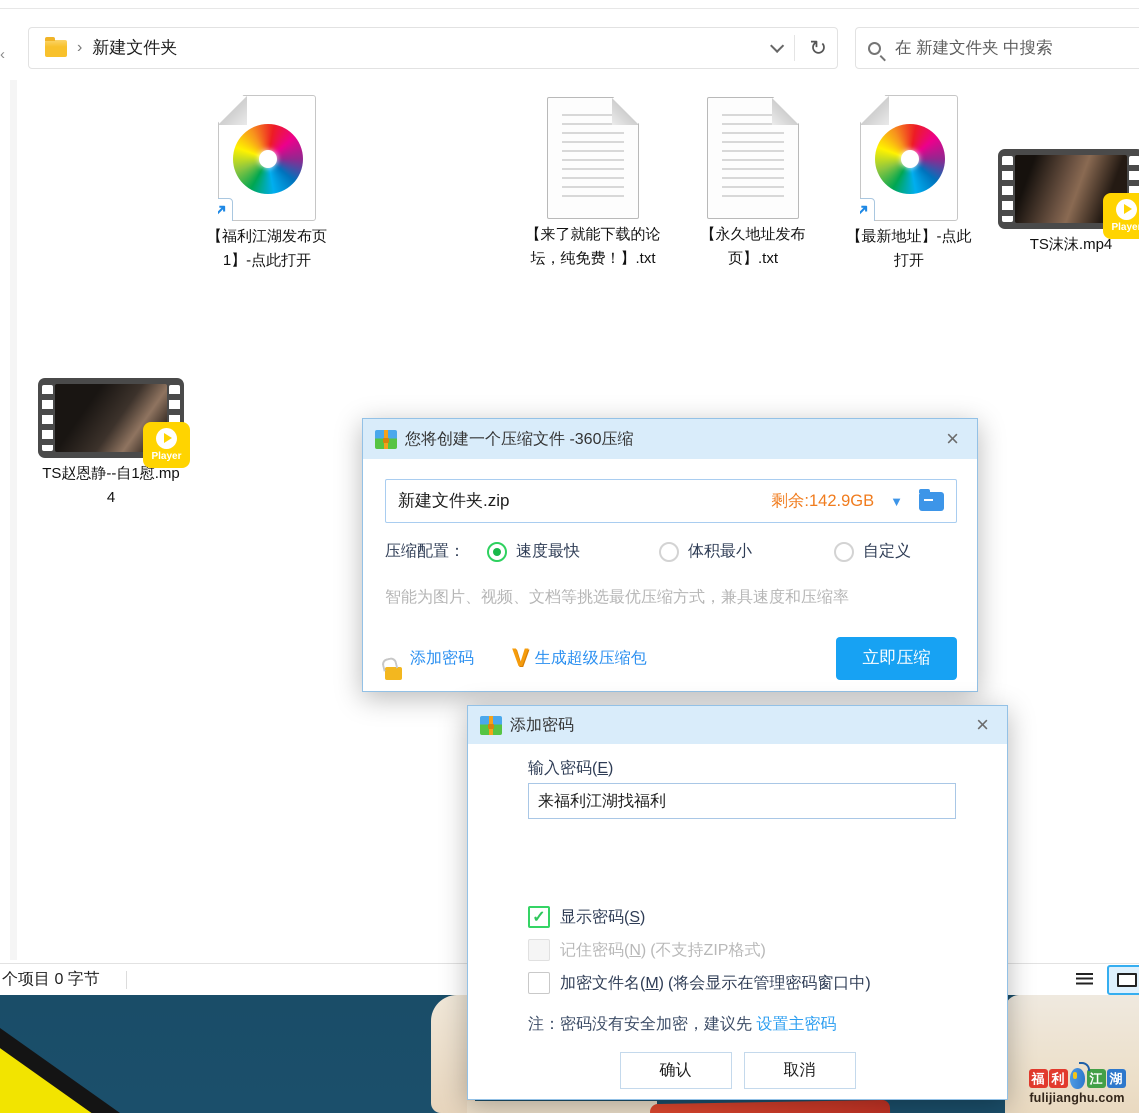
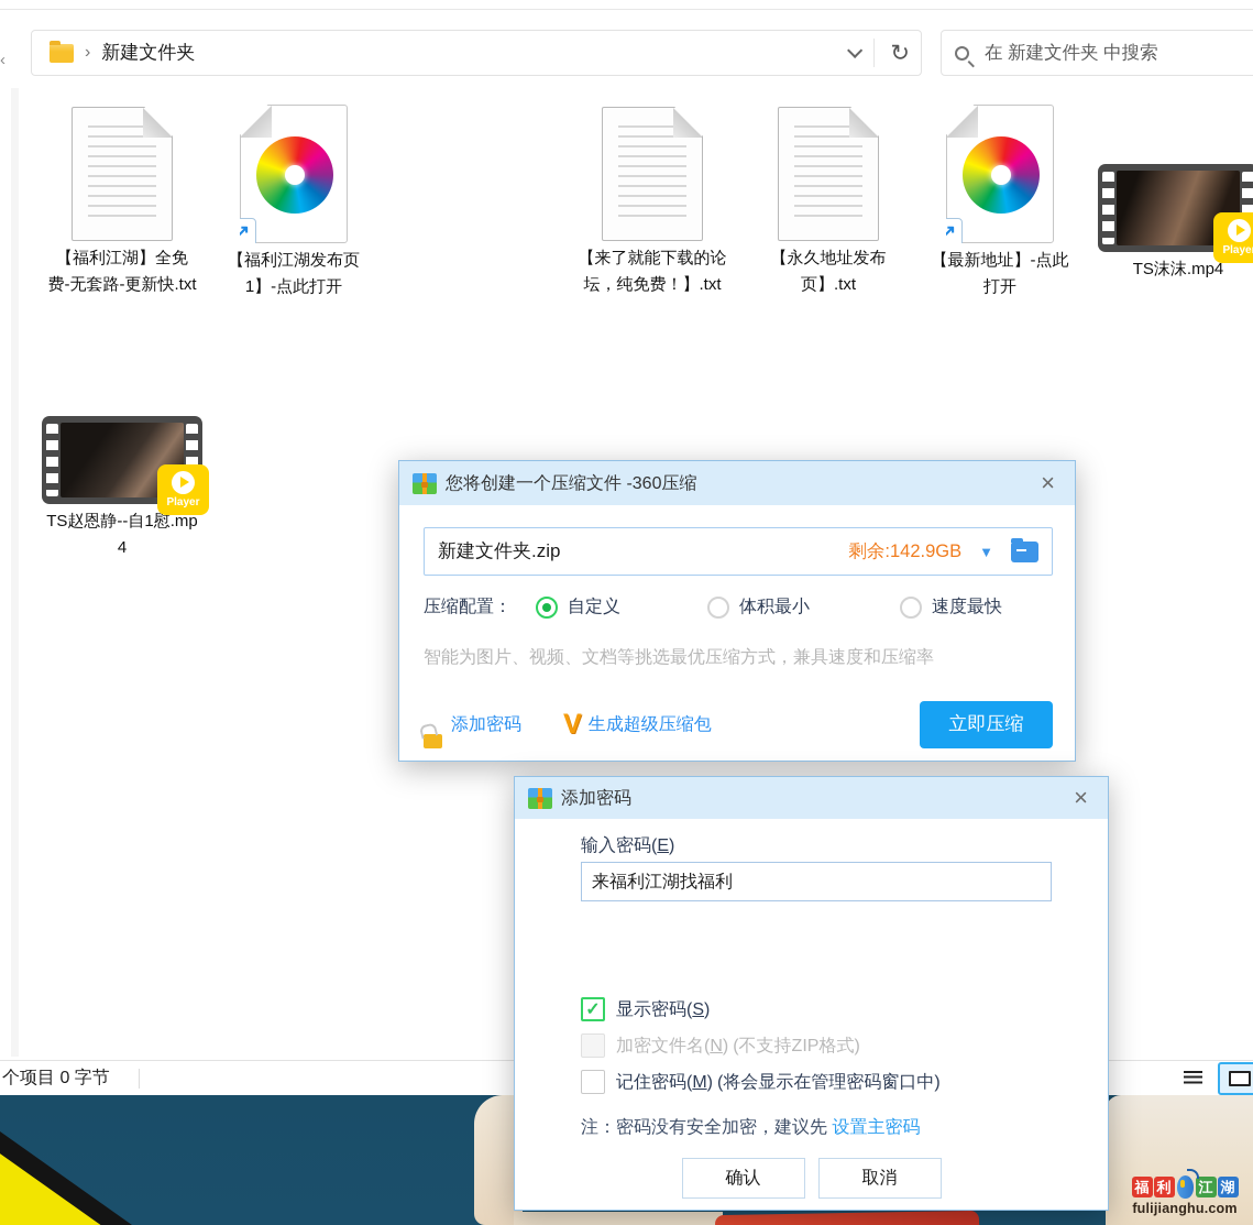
  福
  利
  江
  湖
  fulijianghu.com
  ‹
  ›
  新建文件夹
  ↻
  在 新建文件夹 中搜索
+ 【福利江湖】全免费-无套路-更新快.txt
  ↗
  【福利江湖发布页1】-点此打开
  【来了就能下载的论坛，纯免费！】.txt
  【永久地址发布页】.txt
  ↗
  【最新地址】-点此打开
  Playe
  TS沫沫.mp4
  Player
  TS赵恩静--自1慰.mp4
  个项目 0 字节
  您将创建一个压缩文件 -360压缩
  ×
  新建文件夹.zip
  剩余:142.9GB
  ▼
  压缩配置：
- 速度最快
+ 自定义
  体积最小
- 自定义
+ 速度最快
  智能为图片、视频、文档等挑选最优压缩方式，兼具速度和压缩率
  添加密码
  V
  生成超级压缩包
  立即压缩
  添加密码
  ×
  输入密码(E)
  来福利江湖找福利
  ✓
  显示密码(S)
- 记住密码(N)
+ 加密文件名(N)
  (不支持ZIP格式)
- 加密文件名(M)
+ 记住密码(M)
  (将会显示在管理密码窗口中)
  注：密码没有安全加密，建议先 设置主密码
  确认
  取消
